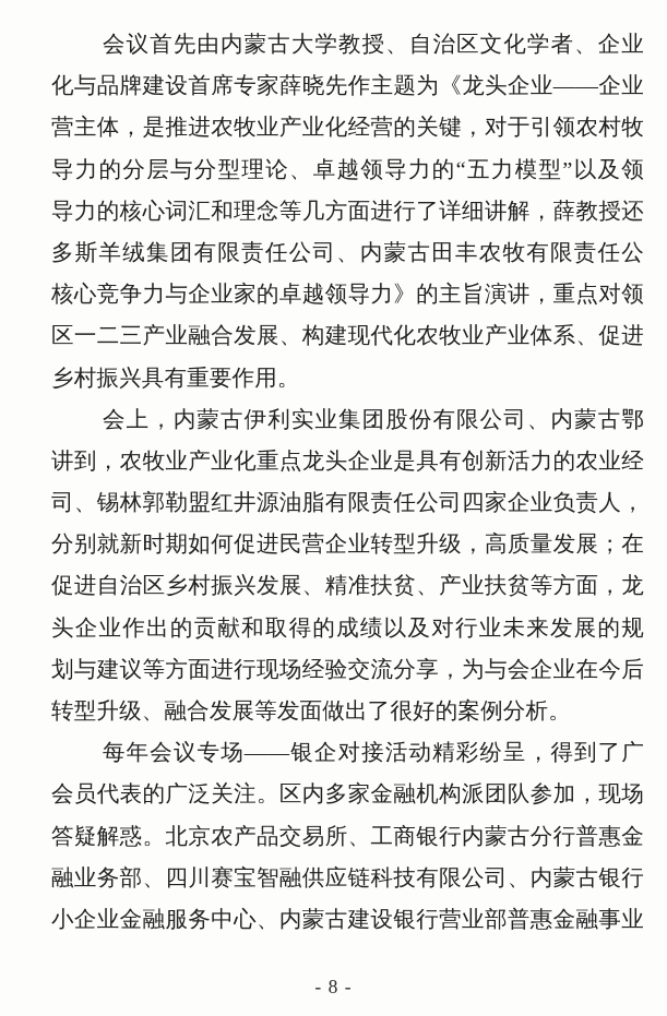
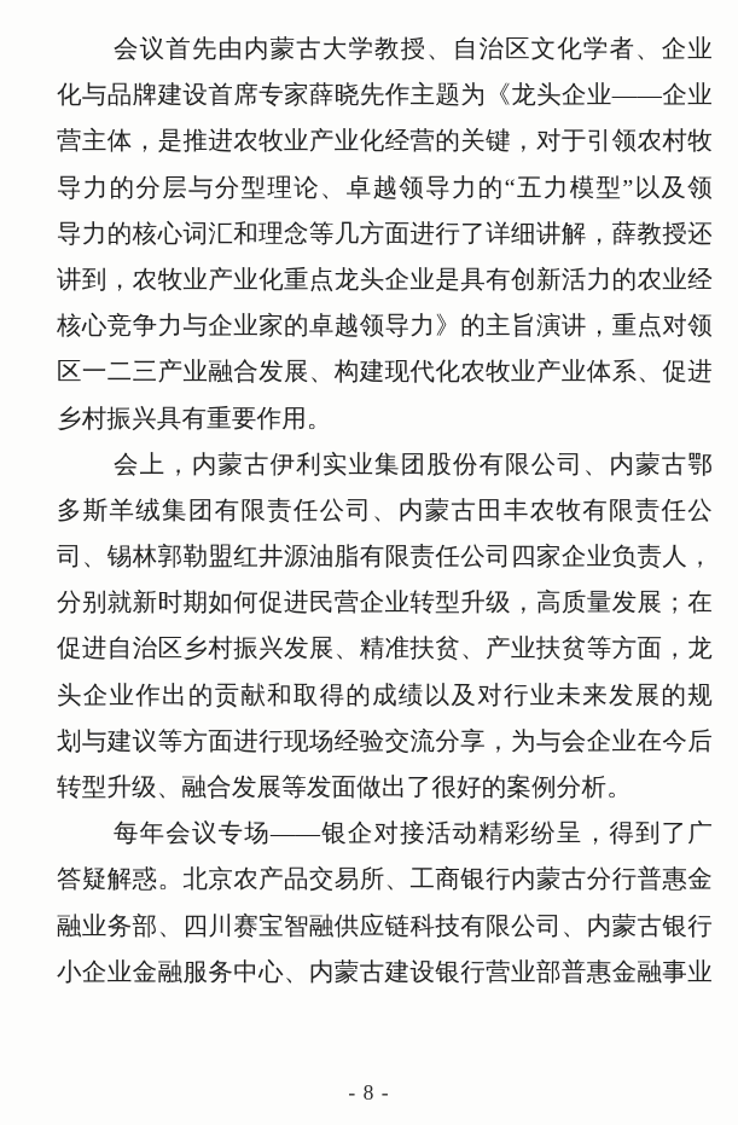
  会议首先由内蒙古大学教授、自治区文化学者、企业
  化与品牌建设首席专家薛晓先作主题为《龙头企业——企业
  营主体，是推进农牧业产业化经营的关键，对于引领农村牧
  导力的分层与分型理论、卓越领导力的“五力模型”以及领
  导力的核心词汇和理念等几方面进行了详细讲解，薛教授还
- 多斯羊绒集团有限责任公司、内蒙古田丰农牧有限责任公
+ 讲到，农牧业产业化重点龙头企业是具有创新活力的农业经
  核心竞争力与企业家的卓越领导力》的主旨演讲，重点对领
  区一二三产业融合发展、构建现代化农牧业产业体系、促进
  乡村振兴具有重要作用。
  会上，内蒙古伊利实业集团股份有限公司、内蒙古鄂
- 讲到，农牧业产业化重点龙头企业是具有创新活力的农业经
+ 多斯羊绒集团有限责任公司、内蒙古田丰农牧有限责任公
  司、锡林郭勒盟红井源油脂有限责任公司四家企业负责人，
  分别就新时期如何促进民营企业转型升级，高质量发展；在
  促进自治区乡村振兴发展、精准扶贫、产业扶贫等方面，龙
  头企业作出的贡献和取得的成绩以及对行业未来发展的规
  划与建议等方面进行现场经验交流分享，为与会企业在今后
  转型升级、融合发展等发面做出了很好的案例分析。
  每年会议专场——银企对接活动精彩纷呈，得到了广
- 会员代表的广泛关注。区内多家金融机构派团队参加，现场
  答疑解惑。北京农产品交易所、工商银行内蒙古分行普惠金
  融业务部、四川赛宝智融供应链科技有限公司、内蒙古银行
  小企业金融服务中心、内蒙古建设银行营业部普惠金融事业
  - 8 -
